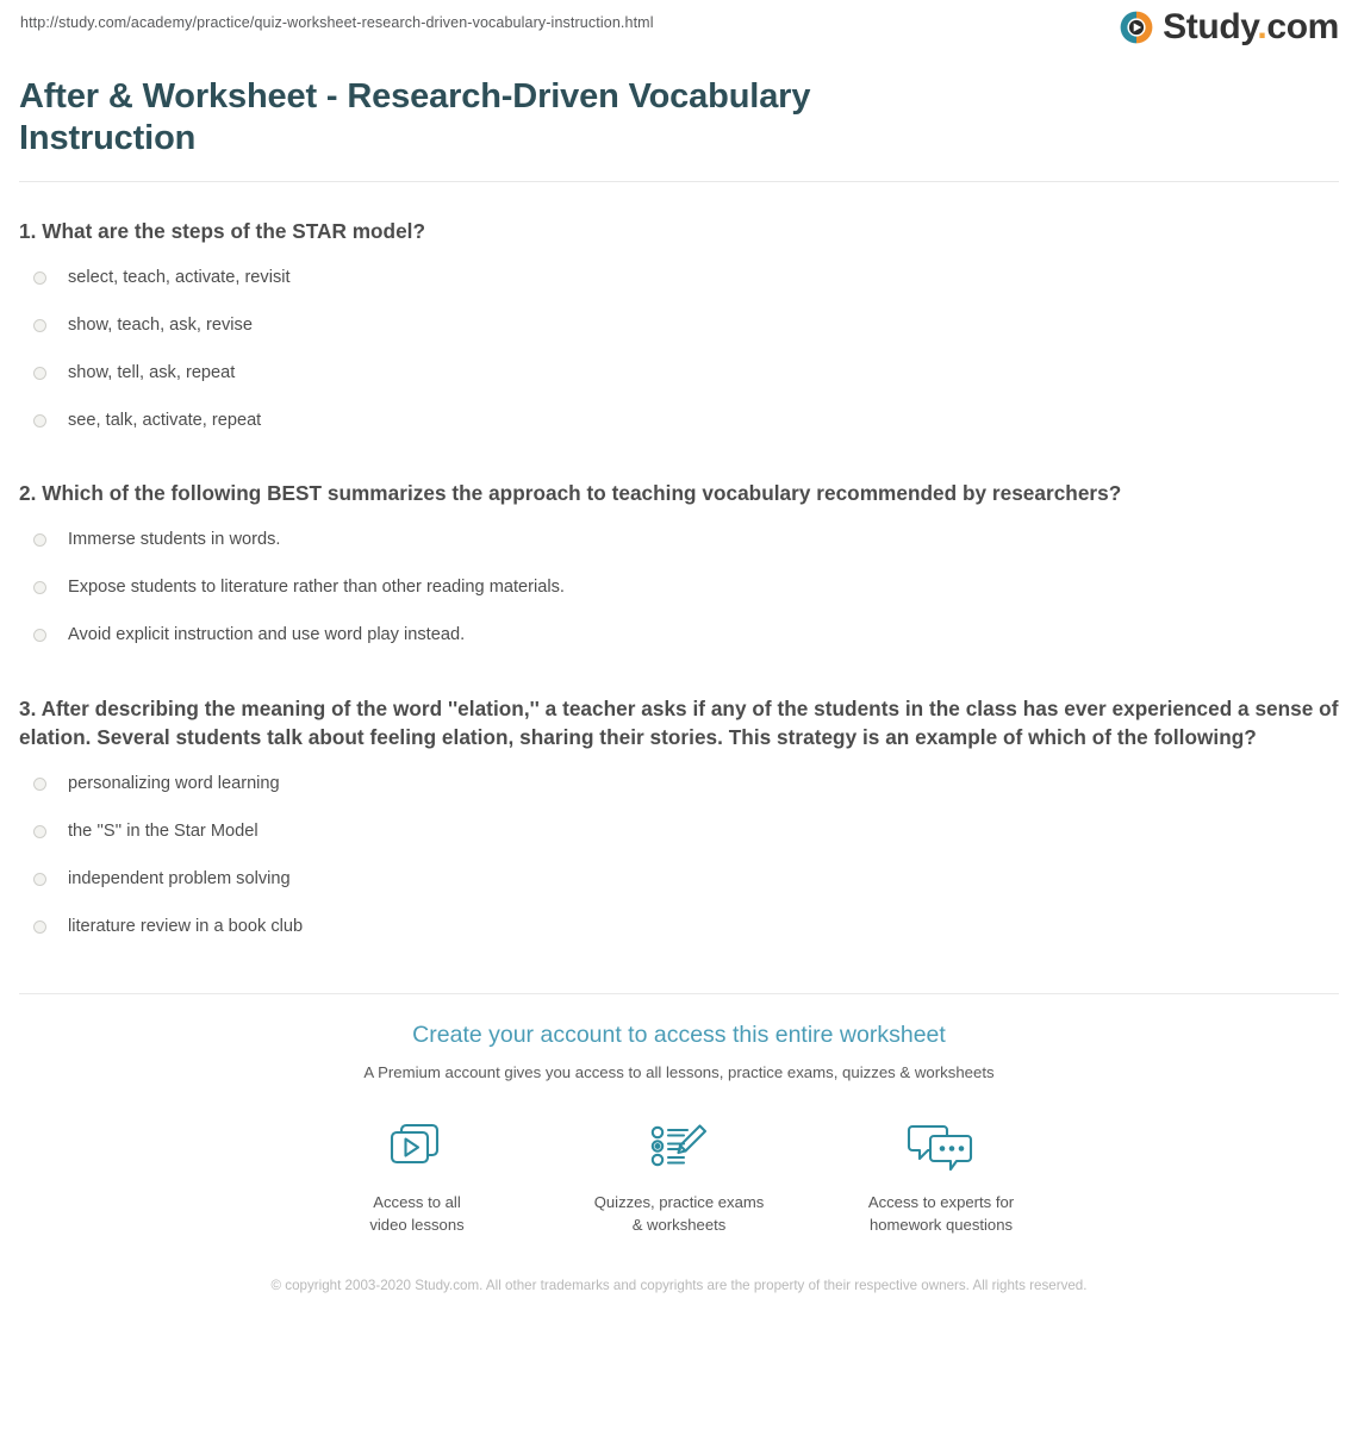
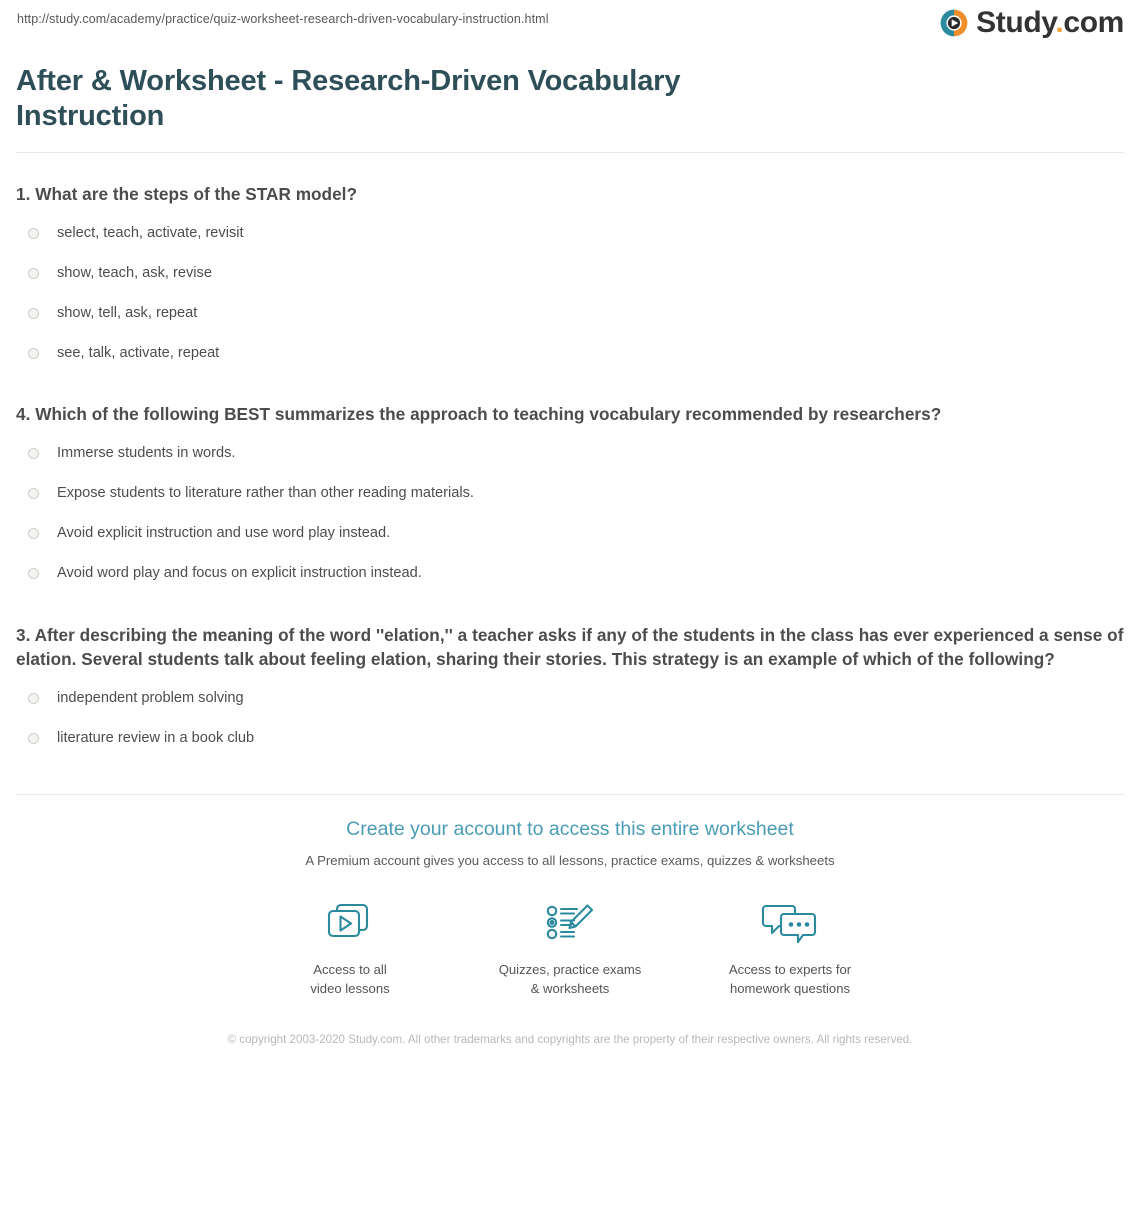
  http://study.com/academy/practice/quiz-worksheet-research-driven-vocabulary-instruction.html
  Study.com
  After & Worksheet - Research-Driven Vocabulary Instruction
  1. What are the steps of the STAR model?
  select, teach, activate, revisit
  show, teach, ask, revise
  show, tell, ask, repeat
  see, talk, activate, repeat
- 2. Which of the following BEST summarizes the approach to teaching vocabulary recommended by researchers?
+ 4. Which of the following BEST summarizes the approach to teaching vocabulary recommended by researchers?
  Immerse students in words.
  Expose students to literature rather than other reading materials.
  Avoid explicit instruction and use word play instead.
+ Avoid word play and focus on explicit instruction instead.
  3. After describing the meaning of the word ''elation,'' a teacher asks if any of the students in the class has ever experienced a sense of elation. Several students talk about feeling elation, sharing their stories. This strategy is an example of which of the following?
- personalizing word learning
- the ''S'' in the Star Model
  independent problem solving
  literature review in a book club
  Create your account to access this entire worksheet
  A Premium account gives you access to all lessons, practice exams, quizzes & worksheets
  Access to all
  video lessons
  Quizzes, practice exams
  & worksheets
  Access to experts for
  homework questions
  © copyright 2003-2020 Study.com. All other trademarks and copyrights are the property of their respective owners. All rights reserved.
